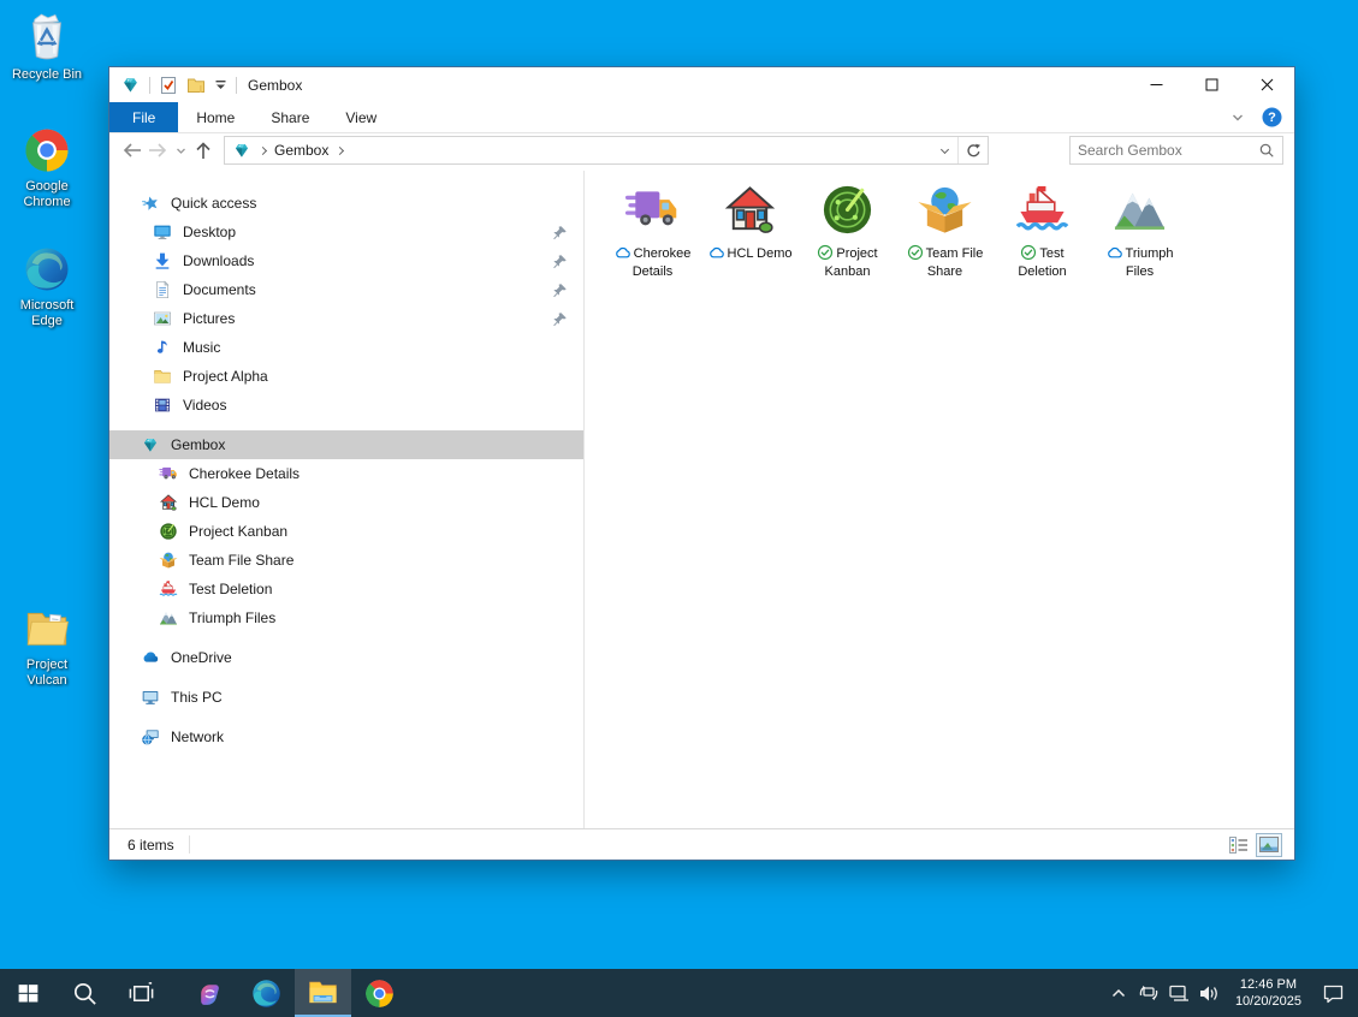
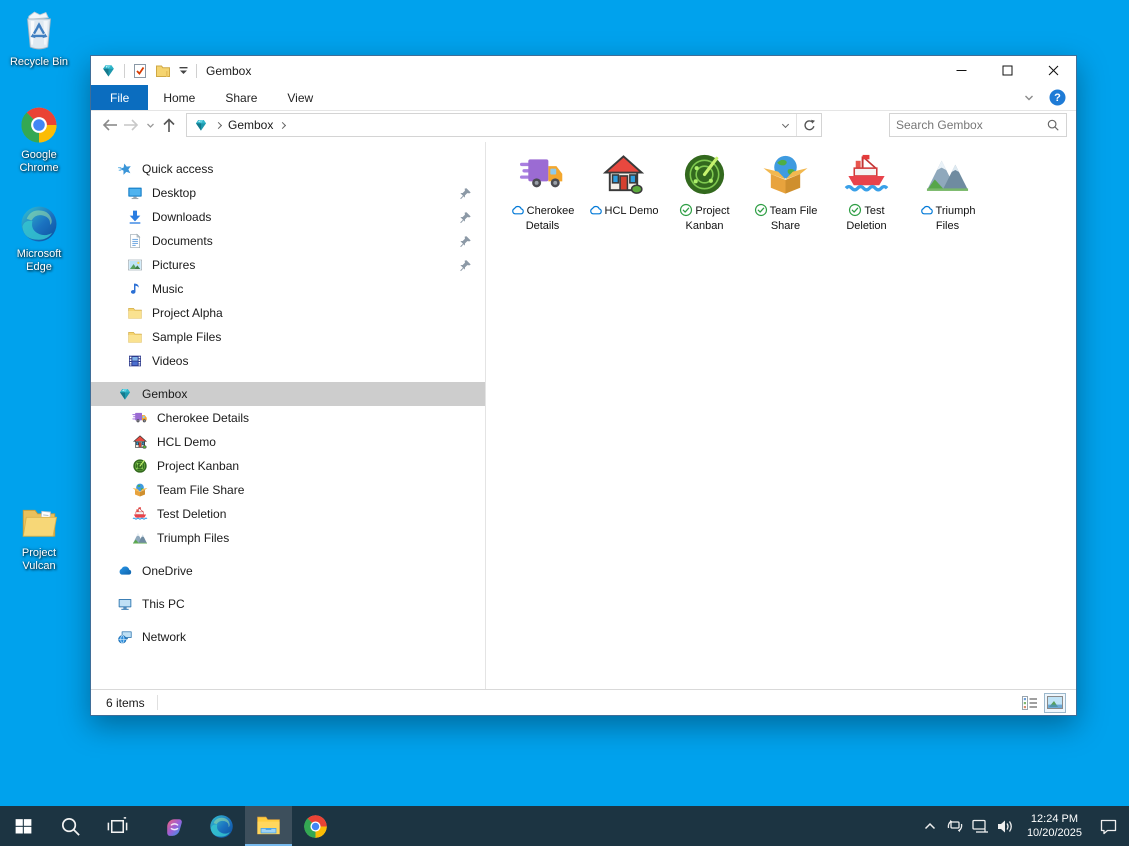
  Recycle Bin
  Google Chrome
  Microsoft Edge
  Project Vulcan
  Gembox
  File
  Home
  Share
  View
  ?
  Gembox
  Search Gembox
  Quick access
  Desktop
  Downloads
  Documents
  Pictures
  Music
  Project Alpha
+ Sample Files
  Videos
  Gembox
  Cherokee Details
  HCL Demo
  Project Kanban
  Team File Share
  Test Deletion
  Triumph Files
  OneDrive
  This PC
  Network
  Cherokee Details
  HCL Demo
  Project Kanban
  Team File Share
  Test Deletion
  Triumph Files
  6 items
- 12:46 PM
+ 12:24 PM
  10/20/2025
